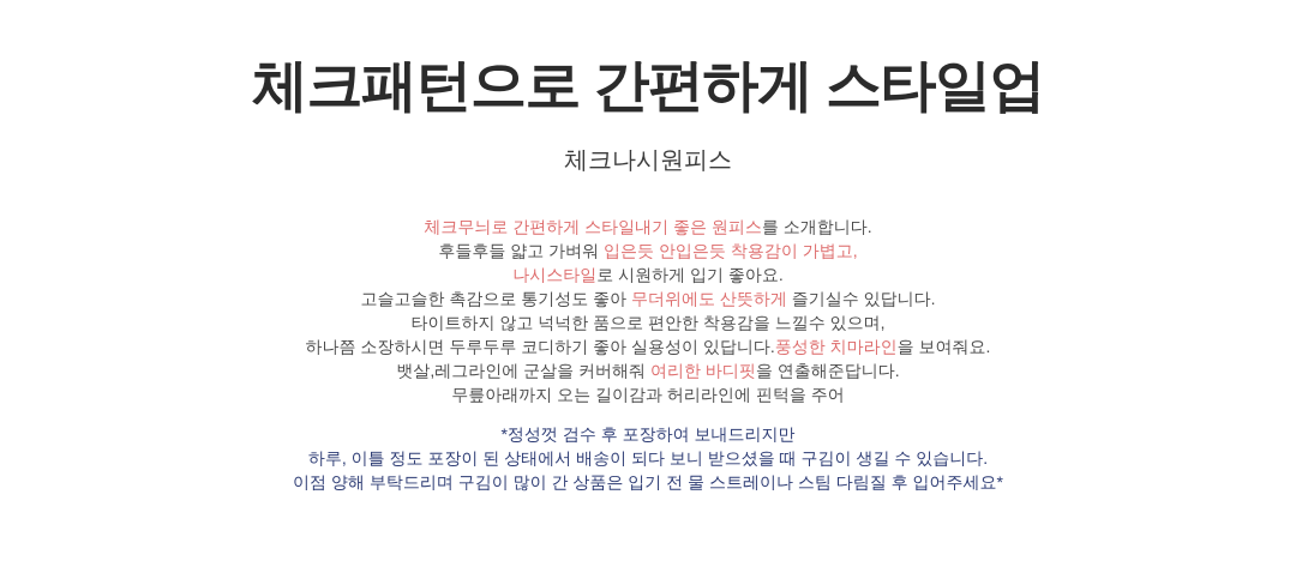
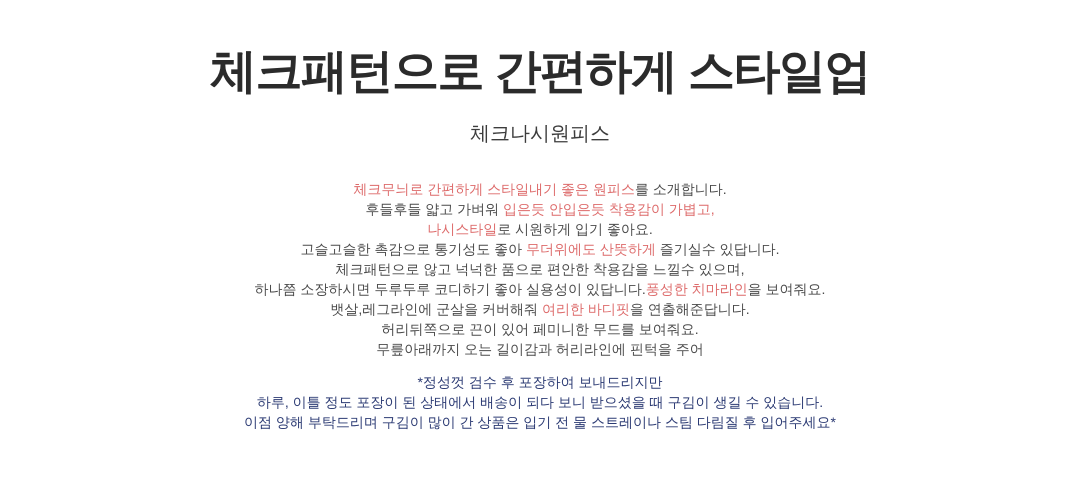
  체크패턴으로 간편하게 스타일업
  체크나시원피스
  체크무늬로 간편하게 스타일내기 좋은 원피스를 소개합니다.
  후들후들 얇고 가벼워 입은듯 안입은듯 착용감이 가볍고,
  나시스타일로 시원하게 입기 좋아요.
  고슬고슬한 촉감으로 통기성도 좋아 무더위에도 산뜻하게 즐기실수 있답니다.
- 타이트하지 않고 넉넉한 품으로 편안한 착용감을 느낄수 있으며,
+ 체크패턴으로 않고 넉넉한 품으로 편안한 착용감을 느낄수 있으며,
  하나쯤 소장하시면 두루두루 코디하기 좋아 실용성이 있답니다.풍성한 치마라인을 보여줘요.
  뱃살,레그라인에 군살을 커버해줘 여리한 바디핏을 연출해준답니다.
+ 허리뒤쪽으로 끈이 있어 페미니한 무드를 보여줘요.
  무릎아래까지 오는 길이감과 허리라인에 핀턱을 주어
  *정성껏 검수 후 포장하여 보내드리지만
  하루, 이틀 정도 포장이 된 상태에서 배송이 되다 보니 받으셨을 때 구김이 생길 수 있습니다.
  이점 양해 부탁드리며 구김이 많이 간 상품은 입기 전 물 스트레이나 스팀 다림질 후 입어주세요*
